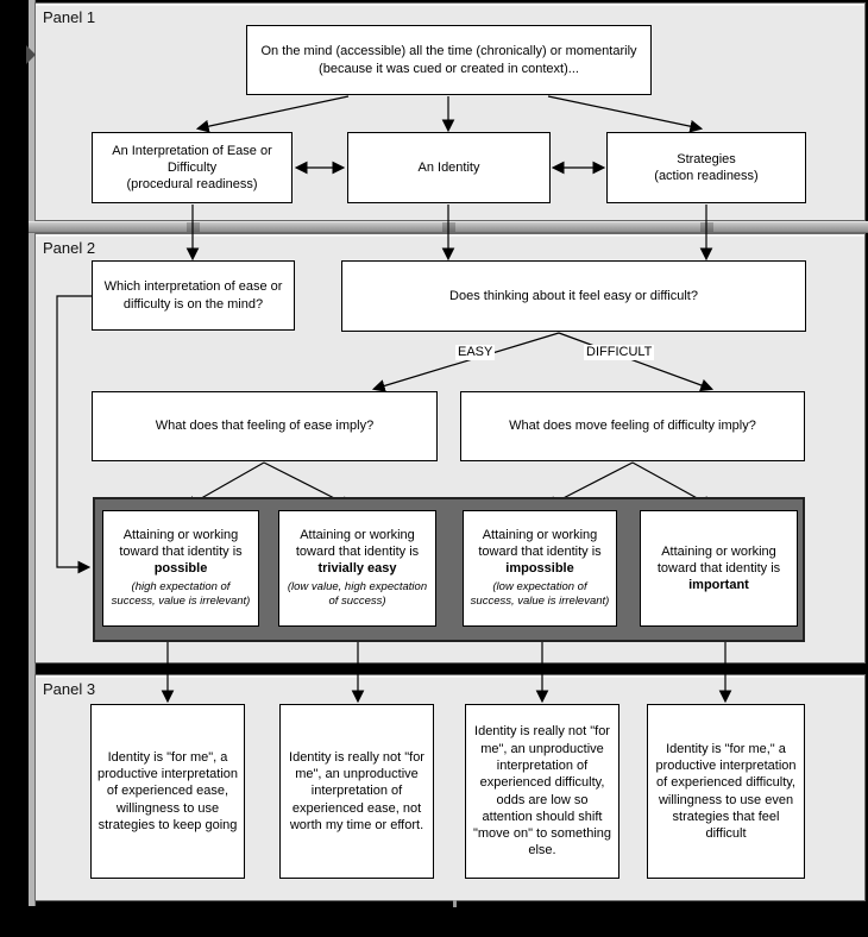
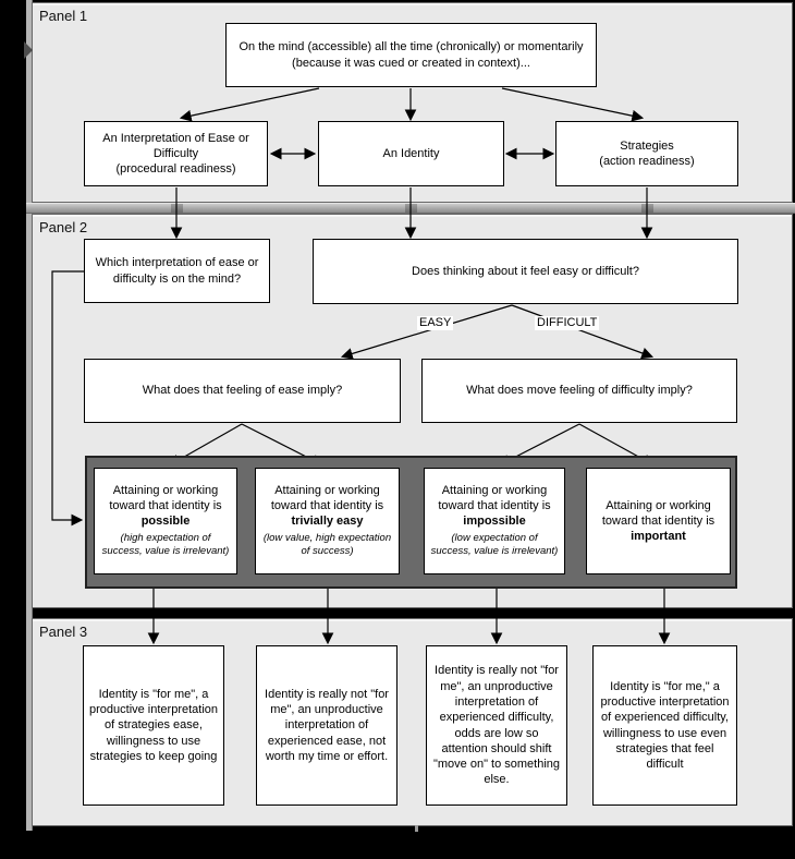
  Panel 1
  Panel 2
  Panel 3
  On the mind (accessible) all the time (chronically) or momentarily (because it was cued or created in context)...
  An Interpretation of Ease or Difficulty
  (procedural readiness)
  An Identity
  Strategies
  (action readiness)
  Which interpretation of ease or difficulty is on the mind?
  Does thinking about it feel easy or difficult?
  EASY
  DIFFICULT
  What does that feeling of ease imply?
  What does move feeling of difficulty imply?
  Attaining or working toward that identity is
  possible
  (high expectation of success, value is irrelevant)
  Attaining or working toward that identity is
  trivially easy
  (low value, high expectation of success)
  Attaining or working toward that identity is
  impossible
  (low expectation of success, value is irrelevant)
  Attaining or working toward that identity is
  important
- Identity is "for me", a productive interpretation of experienced ease, willingness to use strategies to keep going
+ Identity is "for me", a productive interpretation of strategies ease, willingness to use strategies to keep going
  Identity is really not "for me", an unproductive interpretation of experienced ease, not worth my time or effort.
  Identity is really not "for me", an unproductive interpretation of experienced difficulty, odds are low so attention should shift "move on" to something else.
  Identity is "for me," a productive interpretation of experienced difficulty, willingness to use even strategies that feel difficult
